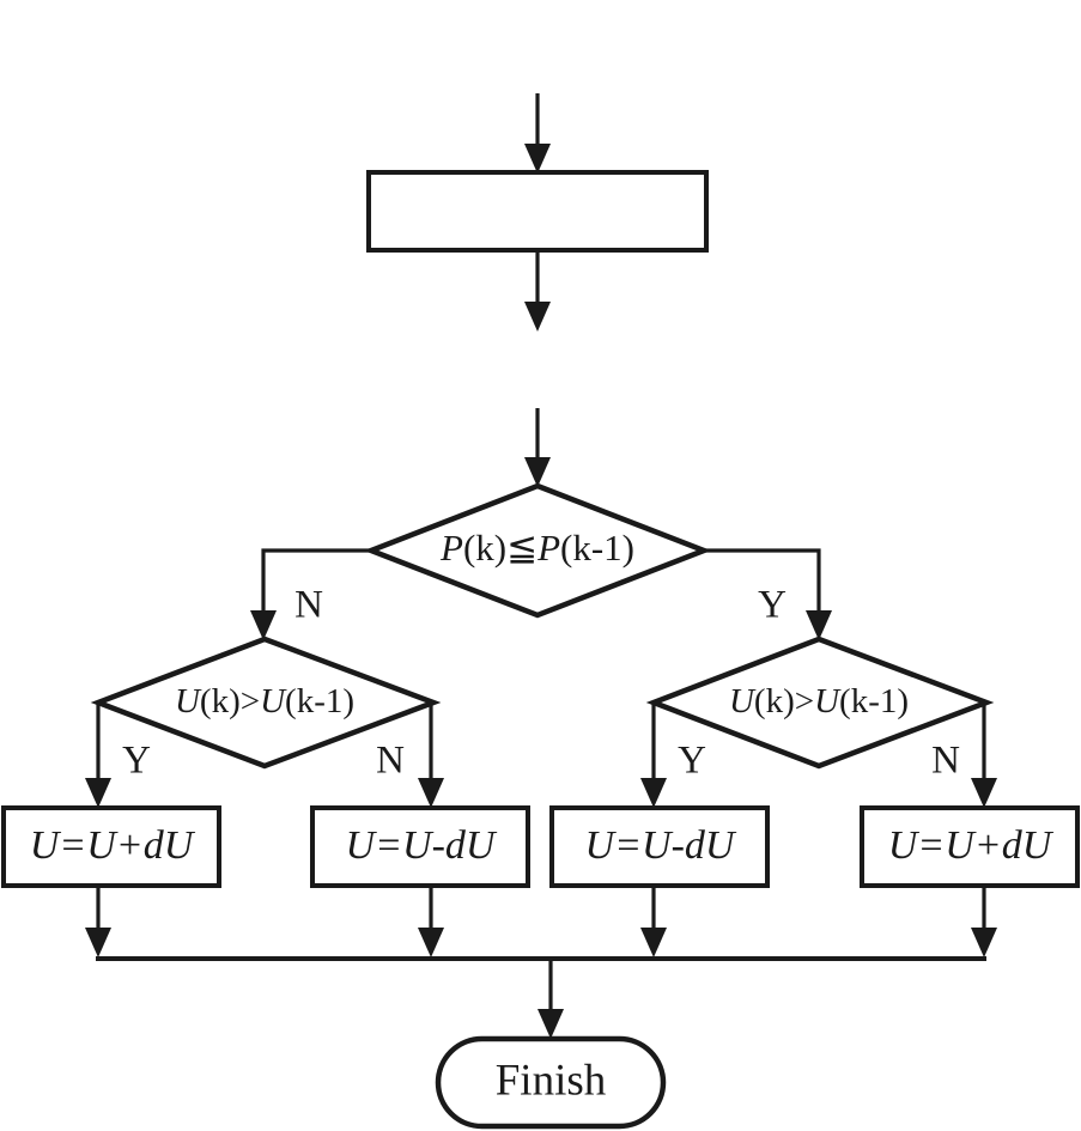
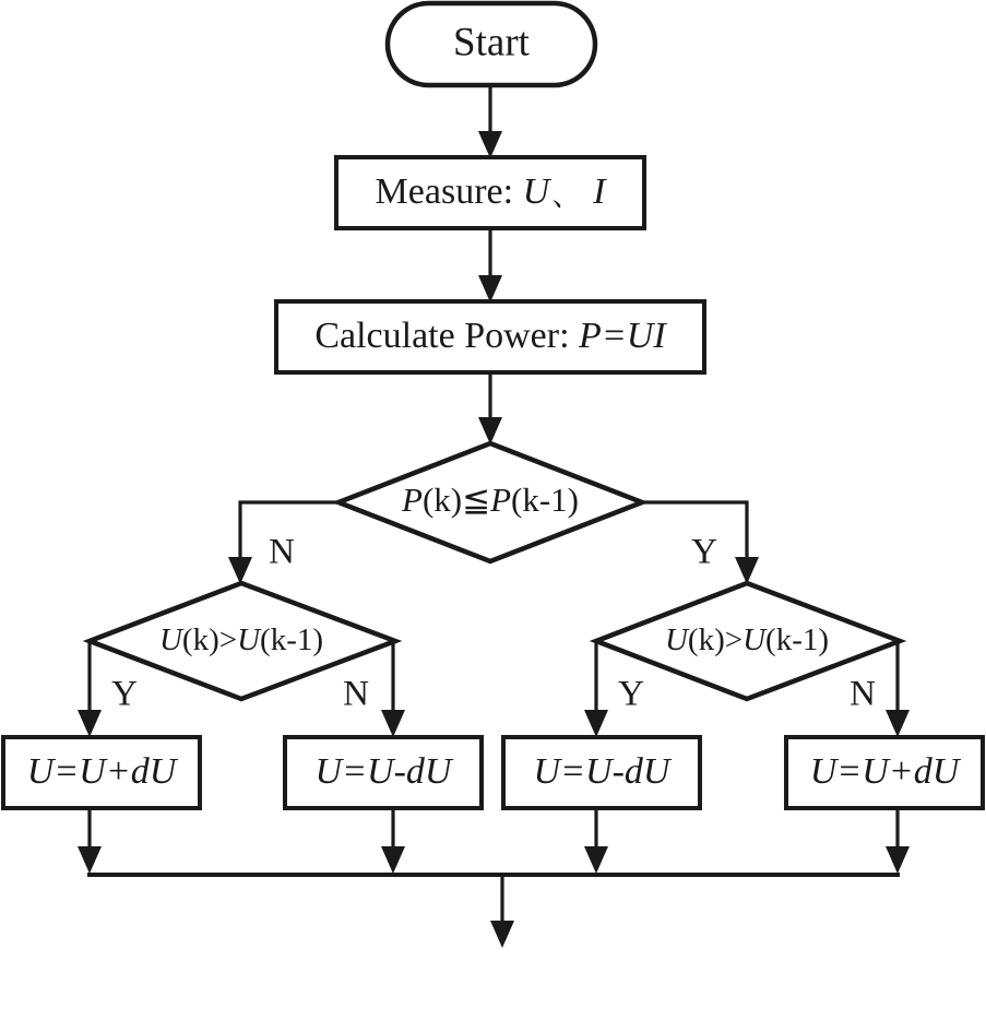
+ Start
+ Measure: U、 I
+ Calculate Power: P=UI
  P(k)≦P(k-1)
  N
  Y
  U(k)>U(k-1)
  Y
  N
  U(k)>U(k-1)
  Y
  N
  U=U+dU
  U=U-dU
  U=U-dU
  U=U+dU
- Finish
